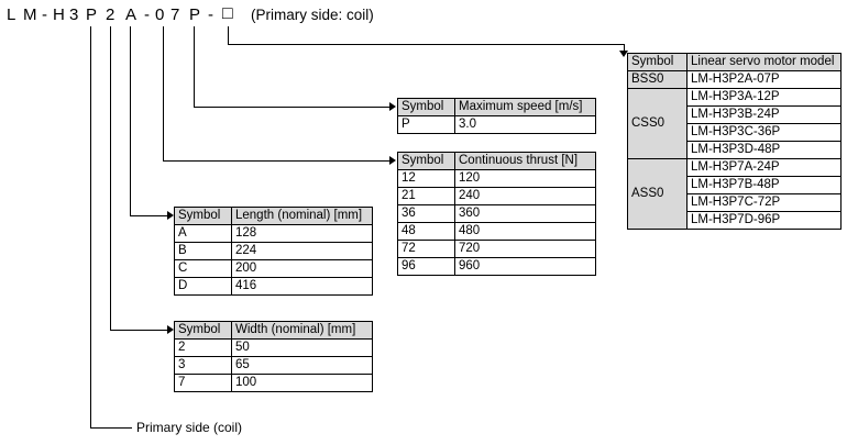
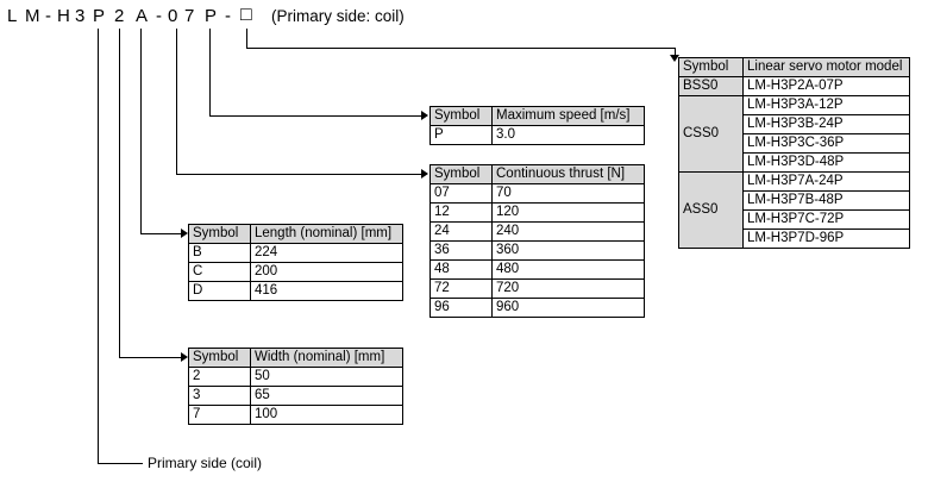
  L
  M
  -
  H
  3
  P
  2
  A
  -
  0
  7
  P
  -
  □
  (Primary side: coil)
  Primary side (coil)
  Symbol	Linear servo motor model
  BSS0	LM-H3P2A-07P
  CSS0	LM-H3P3A-12P
  LM-H3P3B-24P
  LM-H3P3C-36P
  LM-H3P3D-48P
  ASS0	LM-H3P7A-24P
  LM-H3P7B-48P
  LM-H3P7C-72P
  LM-H3P7D-96P
  Symbol	Maximum speed [m/s]
  P	3.0
  Symbol	Continuous thrust [N]
+ 07	70
  12	120
- 21	240
+ 24	240
  36	360
  48	480
  72	720
  96	960
  Symbol	Length (nominal) [mm]
- A	128
  B	224
  C	200
  D	416
  Symbol	Width (nominal) [mm]
  2	50
  3	65
  7	100
